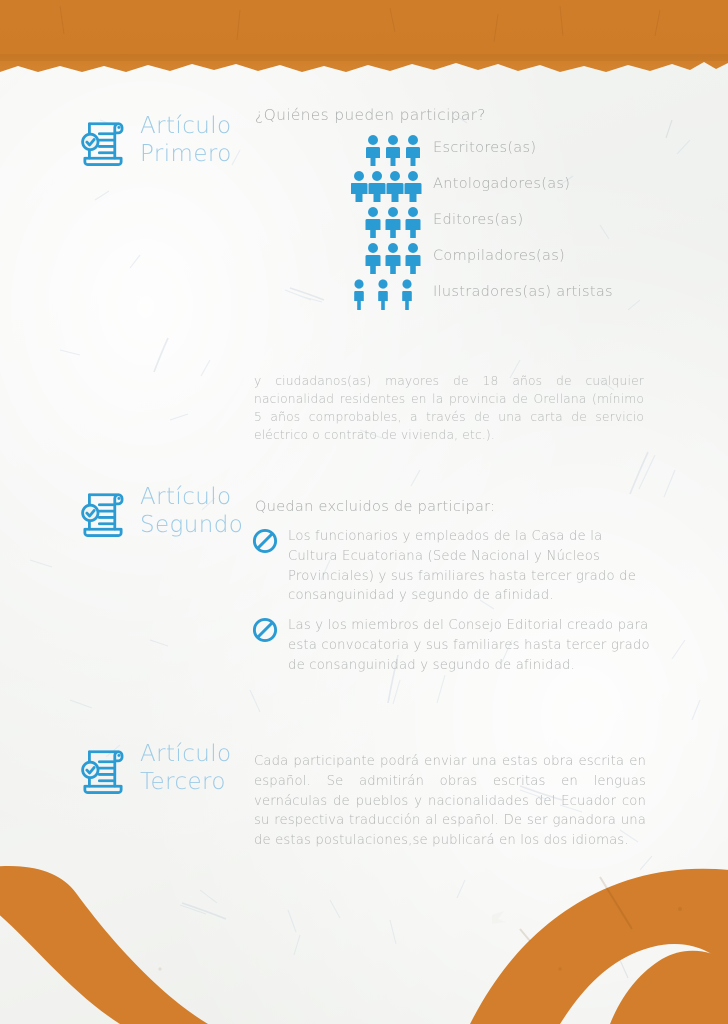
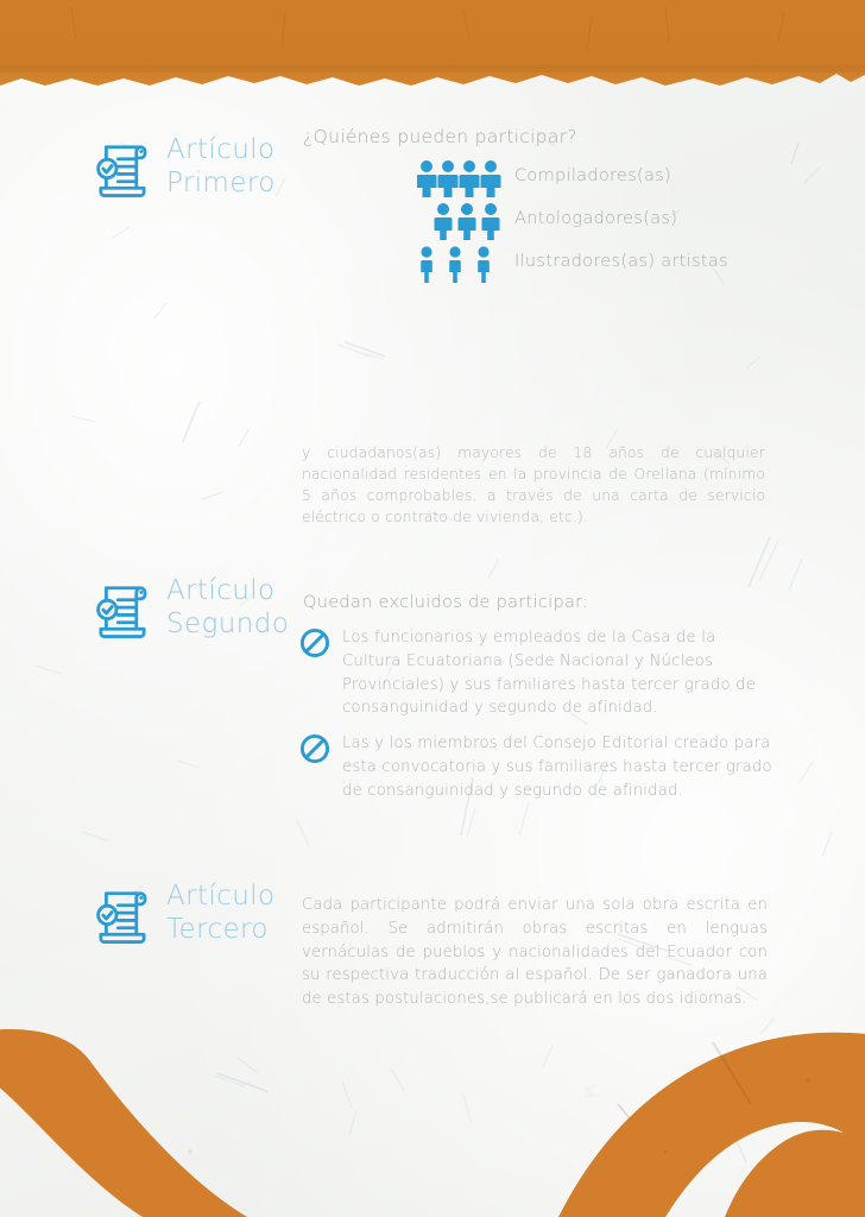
  Artículo
  Primero
  ¿Quiénes pueden participar?
- Escritores(as)
- Antologadores(as)
+ Compiladores(as)
- Editores(as)
- Compiladores(as)
+ Antologadores(as)
  Ilustradores(as) artistas
  y ciudadanos(as) mayores de 18 años de cualquier nacionalidad residentes en la provincia de Orellana (mínimo 5 años comprobables, a través de una carta de servicio eléctrico o contrato de vivienda, etc.).
  Artículo
  Segundo
  Quedan excluidos de participar:
  Los funcionarios y empleados de la Casa de la Cultura Ecuatoriana (Sede Nacional y Núcleos Provinciales) y sus familiares hasta tercer grado de consanguinidad y segundo de afinidad.
  Las y los miembros del Consejo Editorial creado para esta convocatoria y sus familiares hasta tercer grado de consanguinidad y segundo de afinidad.
  Artículo
  Tercero
- Cada participante podrá enviar una estas obra escrita en español. Se admitirán obras escritas en lenguas vernáculas de pueblos y nacionalidades del Ecuador con su respectiva traducción al español. De ser ganadora una de estas postulaciones,se publicará en los dos idiomas.
+ Cada participante podrá enviar una sola obra escrita en español. Se admitirán obras escritas en lenguas vernáculas de pueblos y nacionalidades del Ecuador con su respectiva traducción al español. De ser ganadora una de estas postulaciones,se publicará en los dos idiomas.
